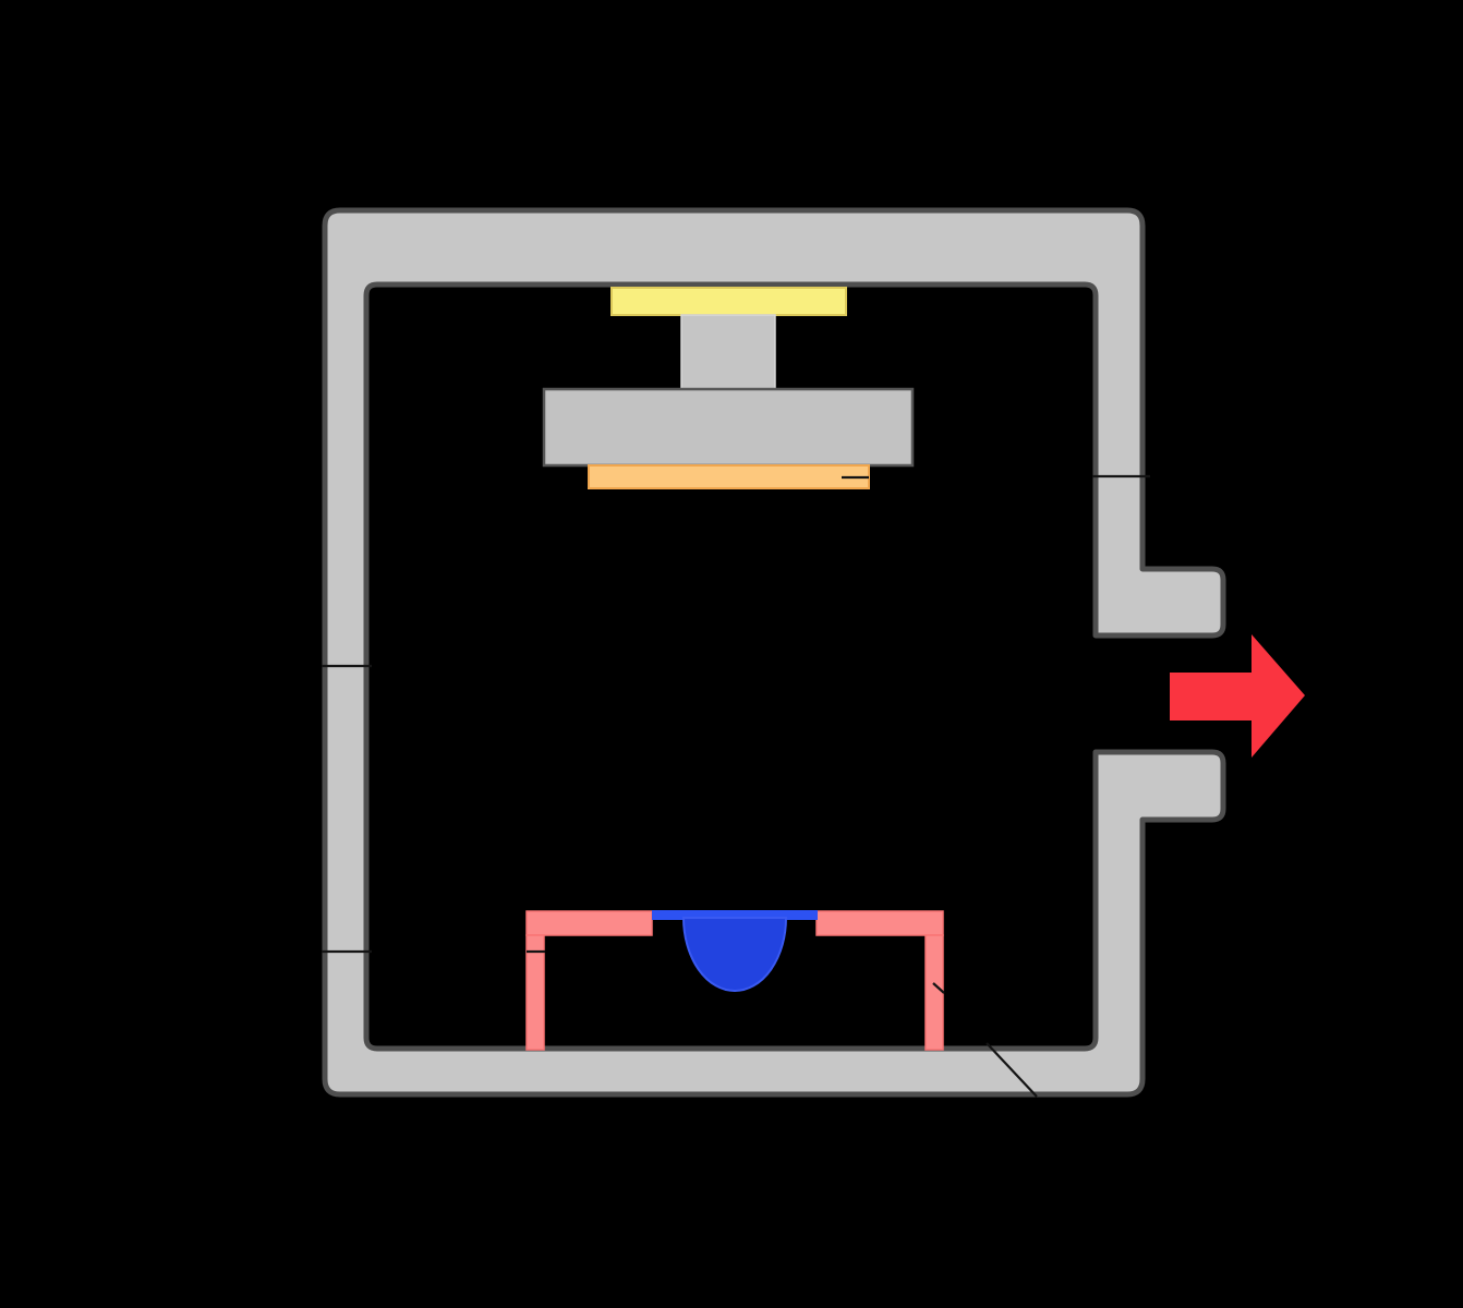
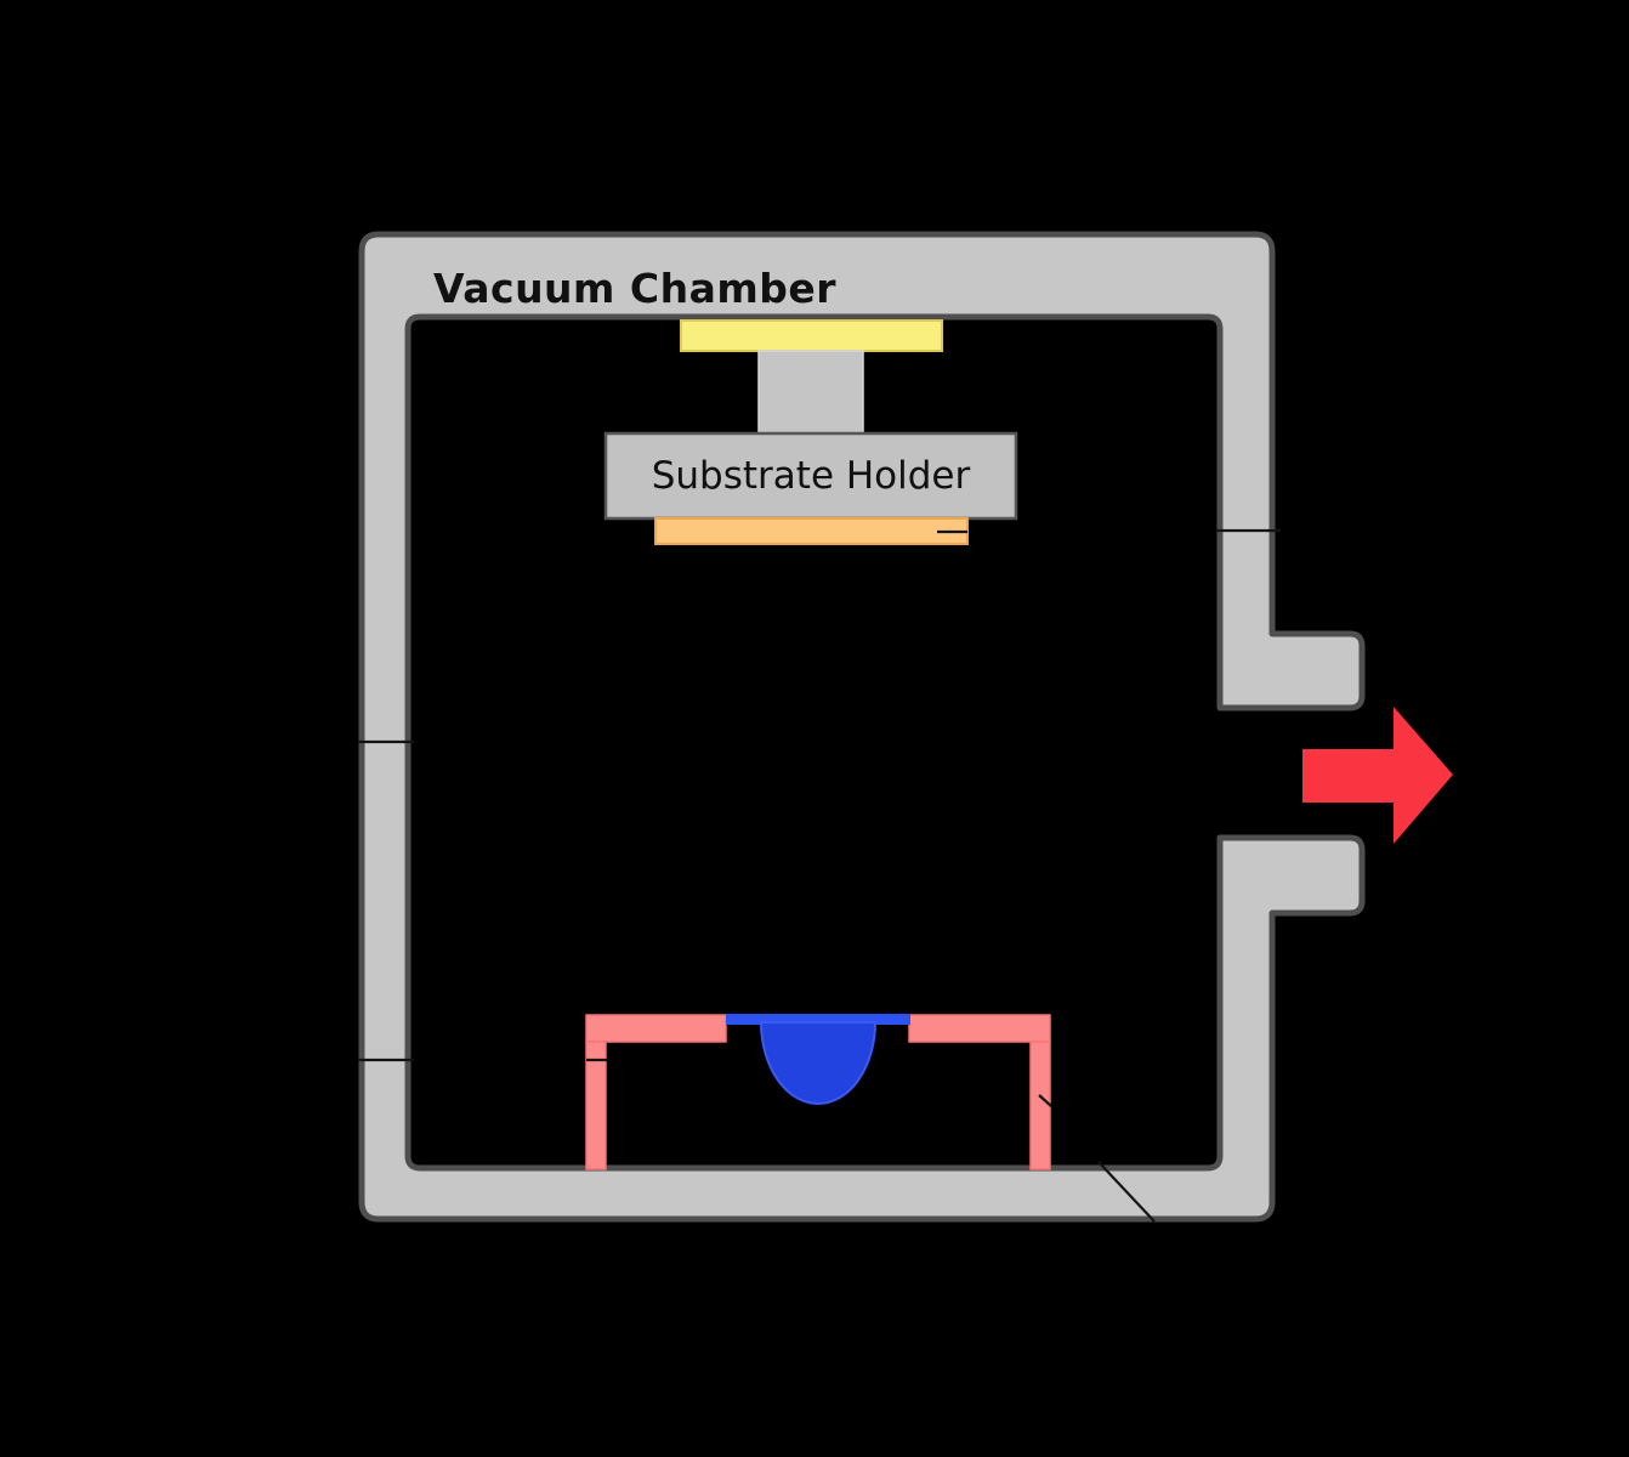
+ Vacuum Chamber
+ Substrate Holder
